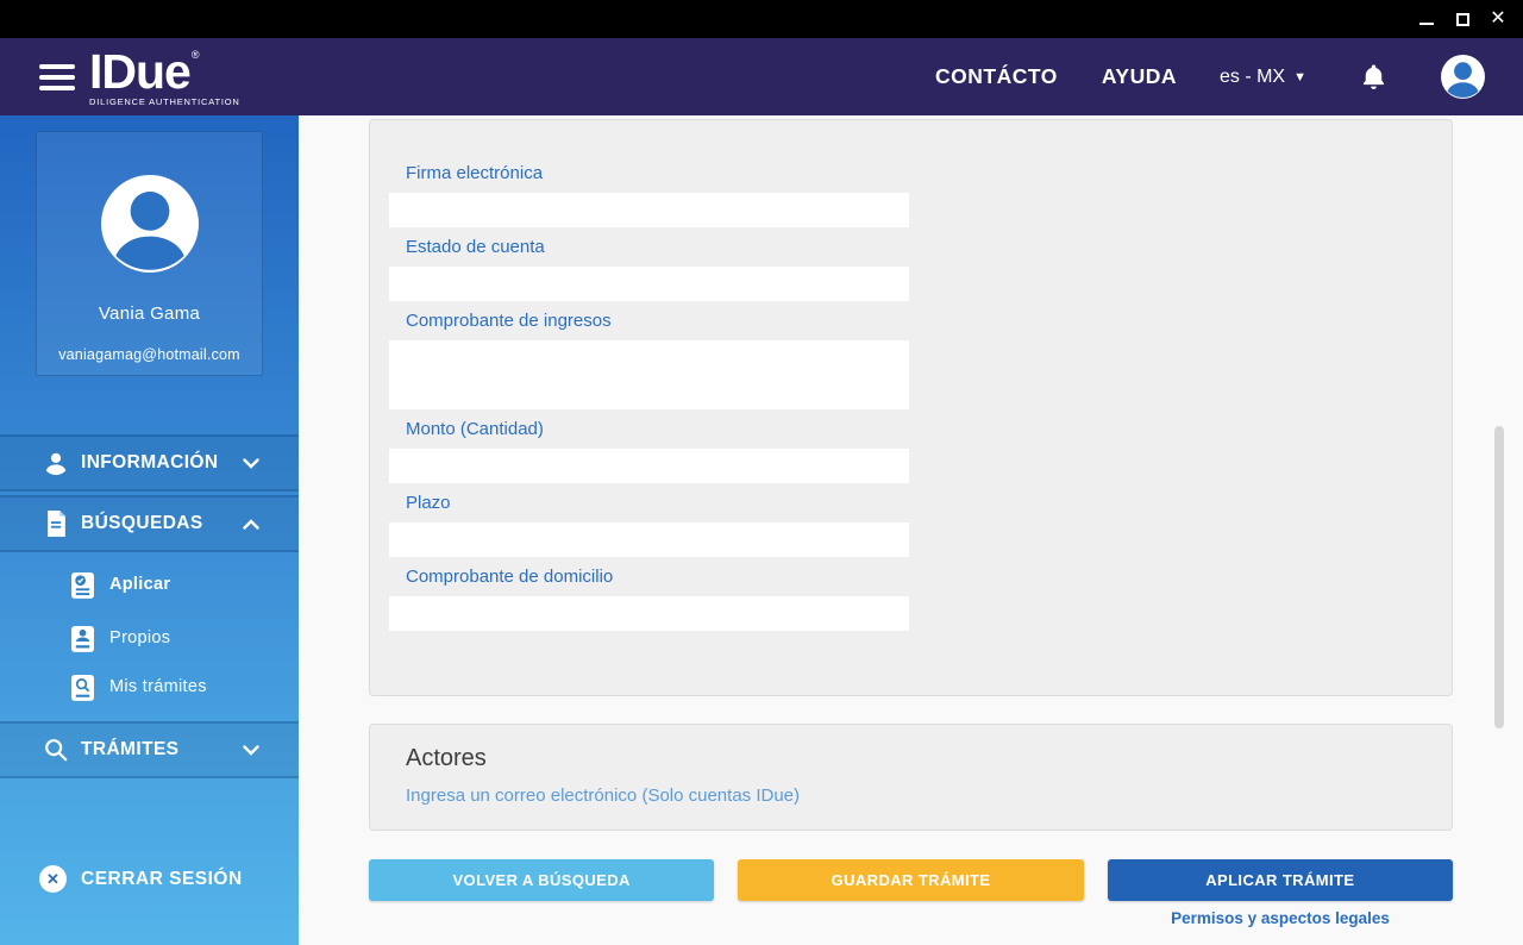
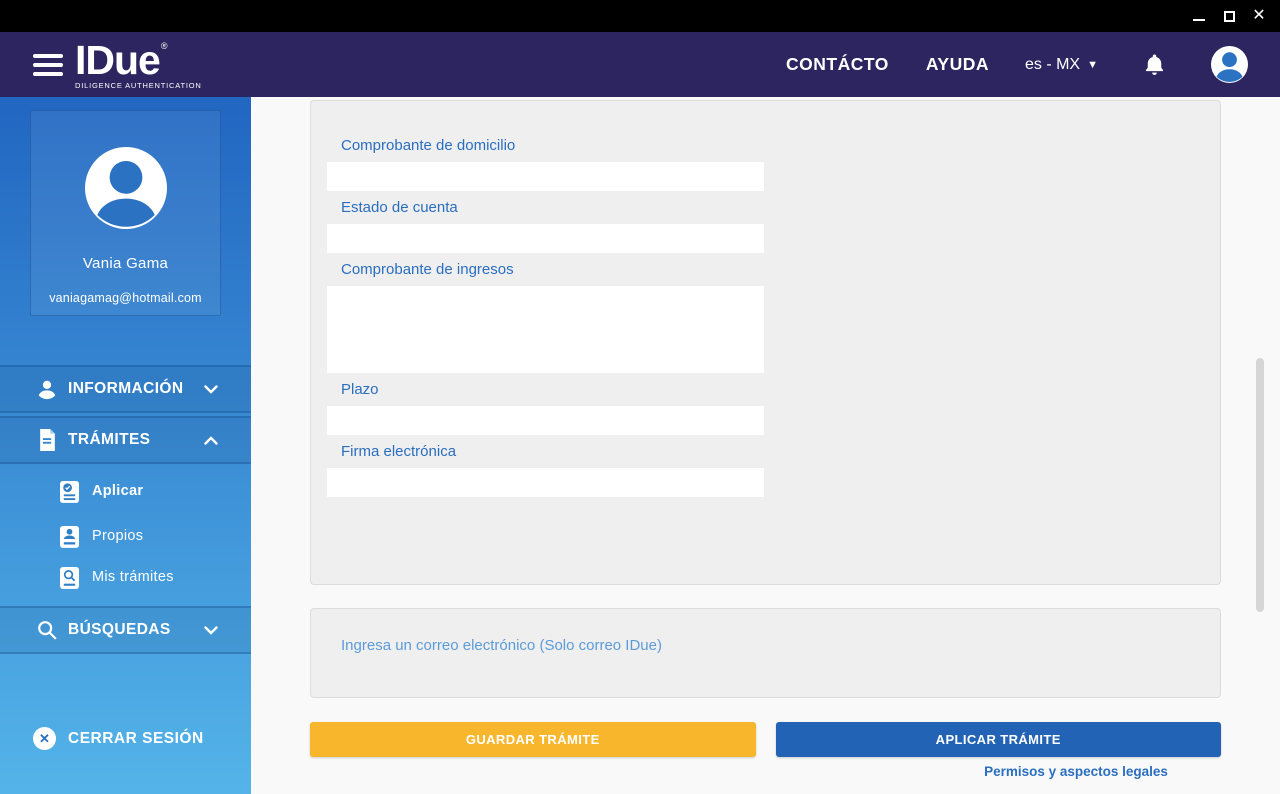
  ✕
  IDue®
  DILIGENCE AUTHENTICATION
  CONTÁCTO
  AYUDA
  es - MX
  ▼
  Vania Gama
  vaniagamag@hotmail.com
  INFORMACIÓN
- BÚSQUEDAS
+ TRÁMITES
  Aplicar
  Propios
  Mis trámites
- TRÁMITES
+ BÚSQUEDAS
  ✕
  CERRAR SESIÓN
- Firma electrónica
+ Comprobante de domicilio
  Estado de cuenta
  Comprobante de ingresos
- Monto (Cantidad)
  Plazo
- Comprobante de domicilio
+ Firma electrónica
- Actores
- Ingresa un correo electrónico (Solo cuentas IDue)
+ Ingresa un correo electrónico (Solo correo IDue)
- VOLVER A BÚSQUEDA
  GUARDAR TRÁMITE
  APLICAR TRÁMITE
  Permisos y aspectos legales
